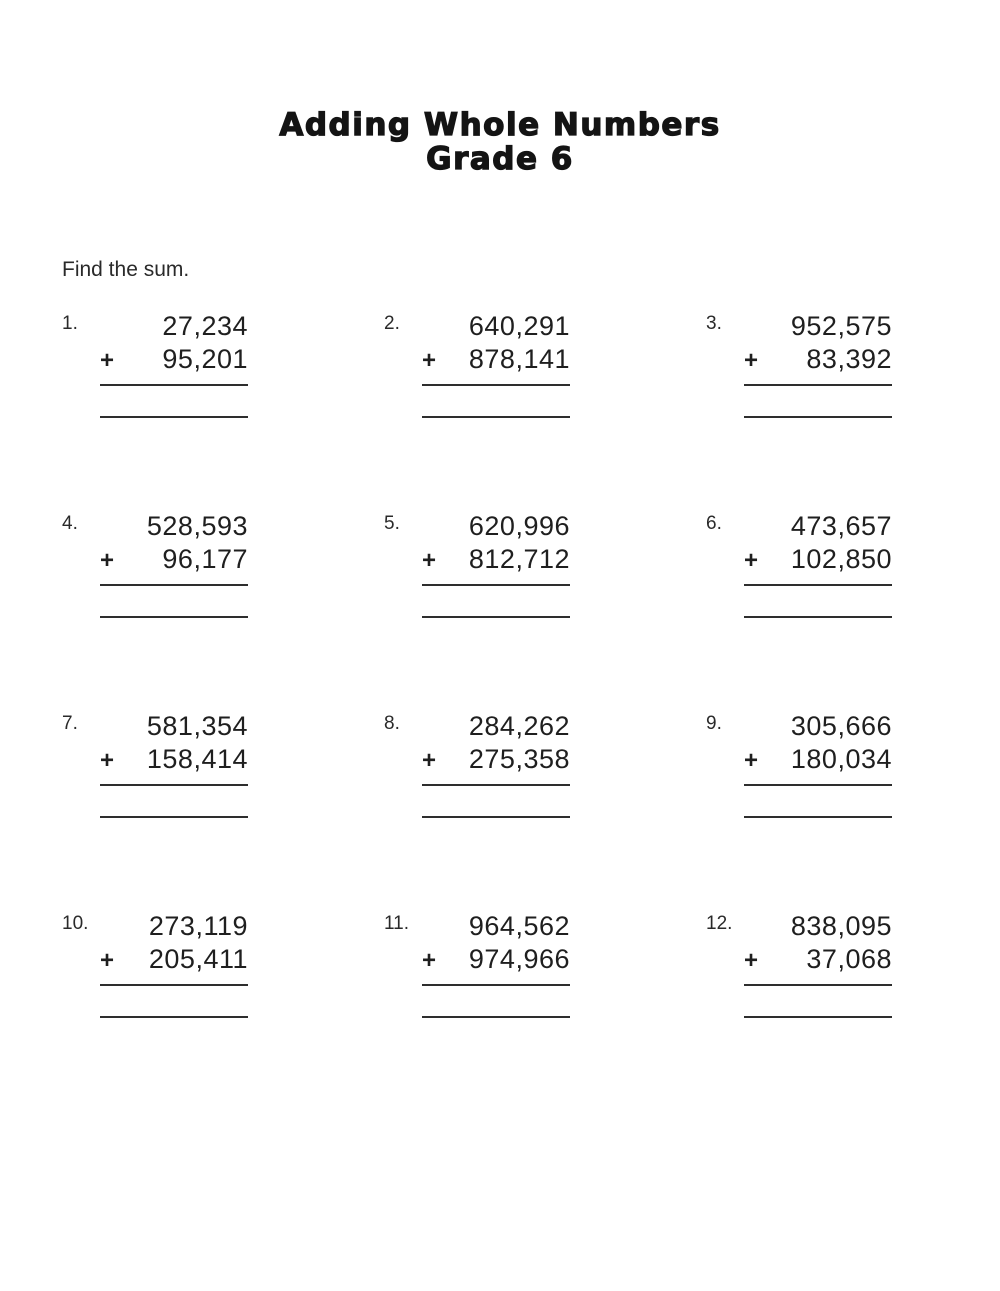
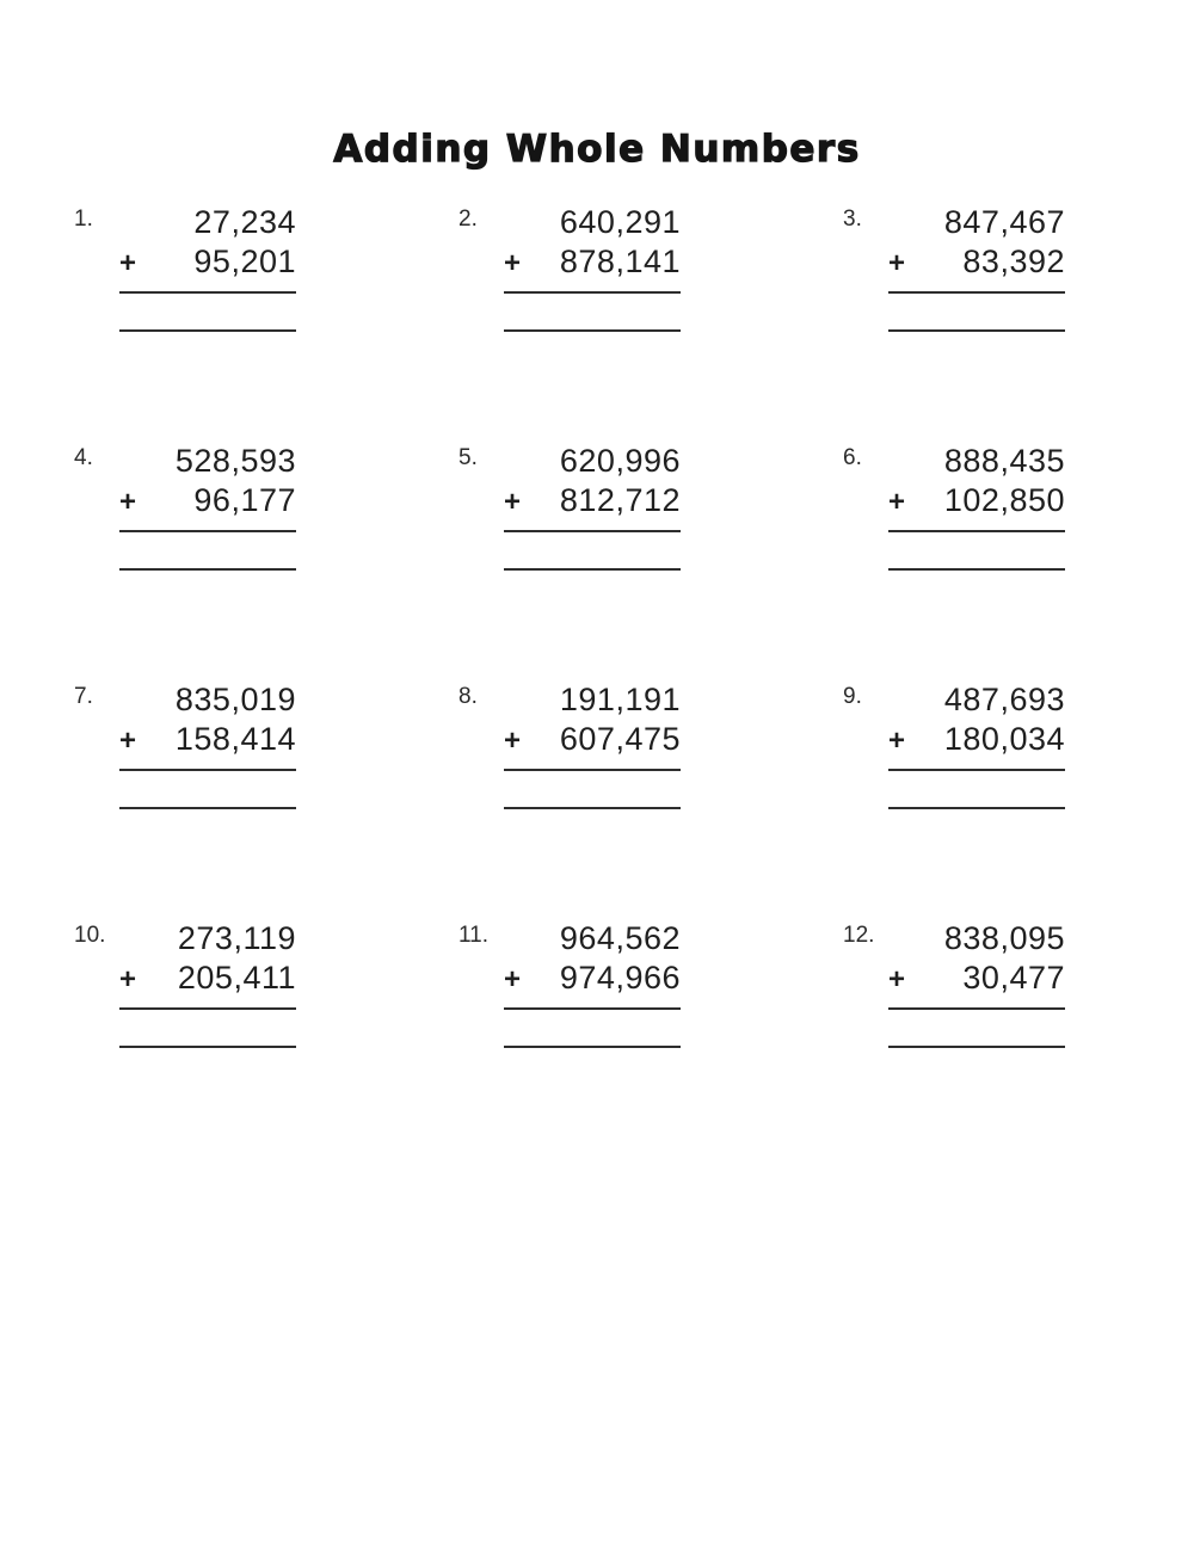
  Adding Whole Numbers
- Grade 6
- Find the sum.
  1.
  27,234
  +
  95,201
  2.
  640,291
  +
  878,141
  3.
- 952,575
+ 847,467
  +
  83,392
  4.
  528,593
  +
  96,177
  5.
  620,996
  +
  812,712
  6.
- 473,657
+ 888,435
  +
  102,850
  7.
- 581,354
+ 835,019
  +
  158,414
  8.
- 284,262
+ 191,191
  +
- 275,358
+ 607,475
  9.
- 305,666
+ 487,693
  +
  180,034
  10.
  273,119
  +
  205,411
  11.
  964,562
  +
  974,966
  12.
  838,095
  +
- 37,068
+ 30,477
